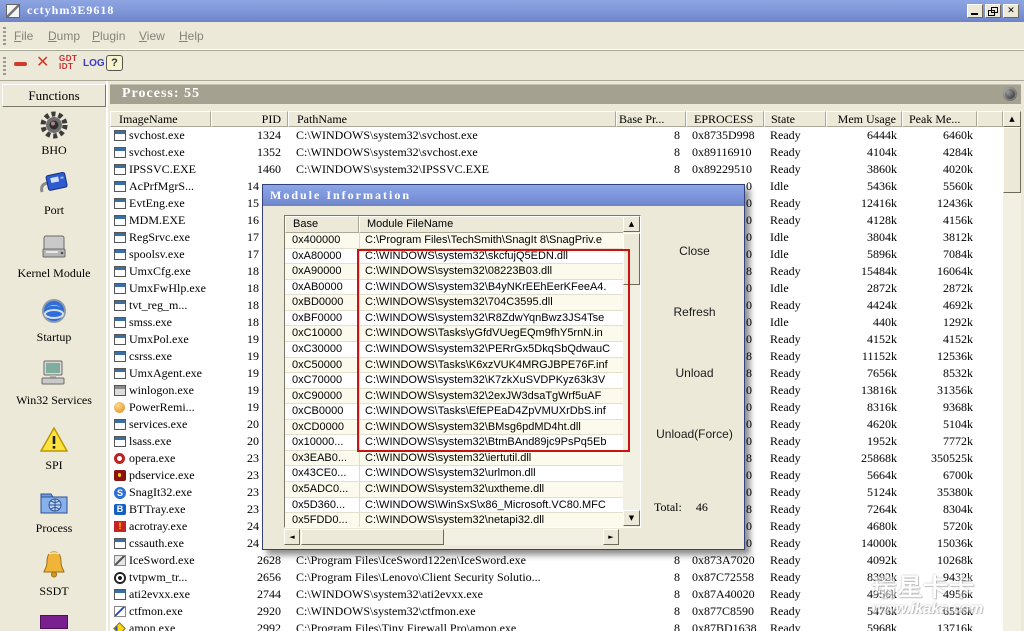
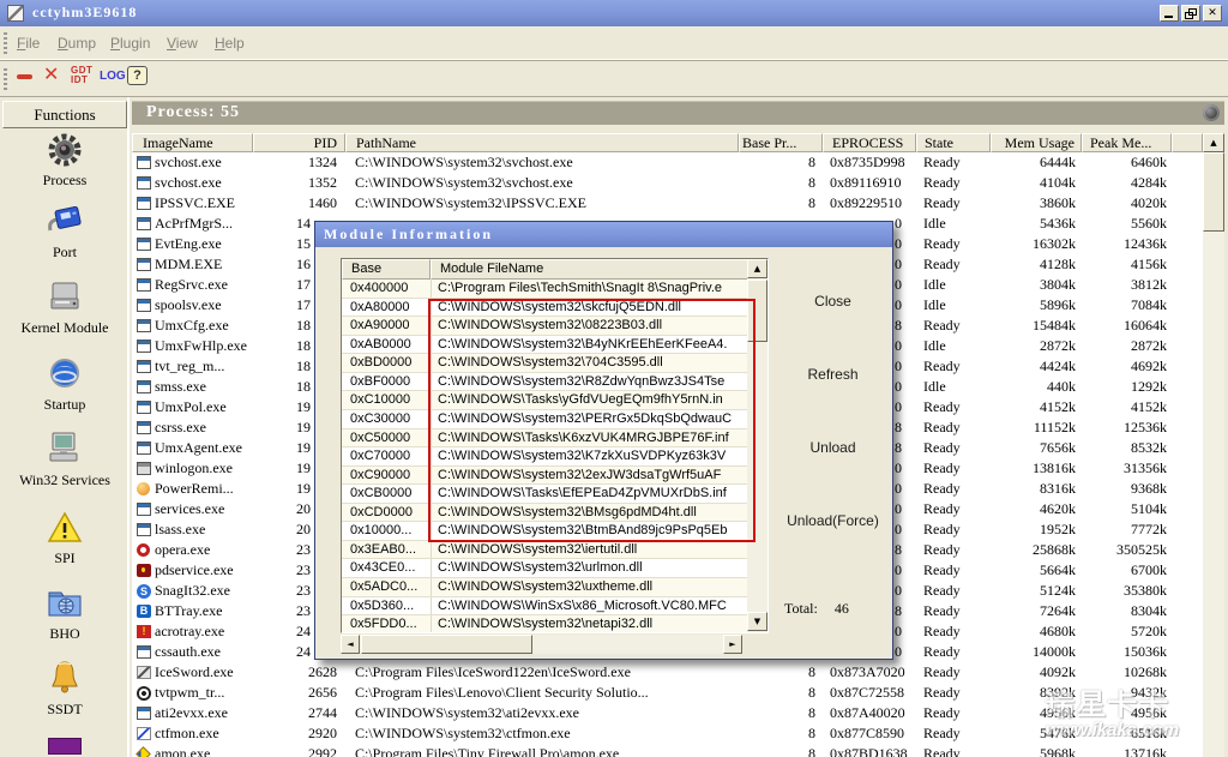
  cctyhm3E9618
  ✕
  File
  Dump
  Plugin
  View
  Help
  ✕
  GDT
  IDT
  LOG
  ?
  Functions
- BHO
+ Process
  Port
  Kernel Module
  Startup
  Win32 Services
  SPI
- Process
+ BHO
  SSDT
  Process: 55
  svchost.exe
  1324
  C:\WINDOWS\system32\svchost.exe
  8
  0x8735D998
  Ready
  6444k
  6460k
  svchost.exe
  1352
  C:\WINDOWS\system32\svchost.exe
  8
  0x89116910
  Ready
  4104k
  4284k
  IPSSVC.EXE
  1460
  C:\WINDOWS\system32\IPSSVC.EXE
  8
  0x89229510
  Ready
  3860k
  4020k
  AcPrfMgrS...
  14
  0
  Idle
  5436k
  5560k
  EvtEng.exe
  15
  0
  Ready
- 12416k
+ 16302k
  12436k
  MDM.EXE
  16
  0
  Ready
  4128k
  4156k
  RegSrvc.exe
  17
  0
  Idle
  3804k
  3812k
  spoolsv.exe
  17
  0
  Idle
  5896k
  7084k
  UmxCfg.exe
  18
  8
  Ready
  15484k
  16064k
  UmxFwHlp.exe
  18
  0
  Idle
  2872k
  2872k
  tvt_reg_m...
  18
  0
  Ready
  4424k
  4692k
  smss.exe
  18
  0
  Idle
  440k
  1292k
  UmxPol.exe
  19
  0
  Ready
  4152k
  4152k
  csrss.exe
  19
  8
  Ready
  11152k
  12536k
  UmxAgent.exe
  19
  8
  Ready
  7656k
  8532k
  winlogon.exe
  19
  0
  Ready
  13816k
  31356k
  PowerRemi...
  19
  0
  Ready
  8316k
  9368k
  services.exe
  20
  0
  Ready
  4620k
  5104k
  lsass.exe
  20
  0
  Ready
  1952k
  7772k
  opera.exe
  23
  8
  Ready
  25868k
  350525k
  pdservice.exe
  23
  0
  Ready
  5664k
  6700k
  S
  SnagIt32.exe
  23
  0
  Ready
  5124k
  35380k
  B
  BTTray.exe
  23
  8
  Ready
  7264k
  8304k
  !
  acrotray.exe
  24
  0
  Ready
  4680k
  5720k
  cssauth.exe
  24
  0
  Ready
  14000k
  15036k
  IceSword.exe
  2628
  C:\Program Files\IceSword122en\IceSword.exe
  8
  0x873A7020
  Ready
  4092k
  10268k
  tvtpwm_tr...
  2656
  C:\Program Files\Lenovo\Client Security Solutio...
  8
  0x87C72558
  Ready
  8392k
  9432k
  ati2evxx.exe
  2744
  C:\WINDOWS\system32\ati2evxx.exe
  8
  0x87A40020
  Ready
  4956k
  4956k
  ctfmon.exe
  2920
  C:\WINDOWS\system32\ctfmon.exe
  8
  0x877C8590
  Ready
  5476k
  6516k
  amon.exe
  2992
  C:\Program Files\Tiny Firewall Pro\amon.exe
  8
  0x87BD1638
  Ready
  5968k
  13716k
  ImageName
  PID
  PathName
  Base Pr...
  EPROCESS
  State
  Mem Usage
  Peak Me...
  ▲
  Module Information
  Base
  Module FileName
  0x400000
  C:\Program Files\TechSmith\SnagIt 8\SnagPriv.e
  0xA80000
  C:\WINDOWS\system32\skcfujQ5EDN.dll
  0xA90000
  C:\WINDOWS\system32\08223B03.dll
  0xAB0000
  C:\WINDOWS\system32\B4yNKrEEhEerKFeeA4.
  0xBD0000
  C:\WINDOWS\system32\704C3595.dll
  0xBF0000
  C:\WINDOWS\system32\R8ZdwYqnBwz3JS4Tse
  0xC10000
  C:\WINDOWS\Tasks\yGfdVUegEQm9fhY5rnN.in
  0xC30000
  C:\WINDOWS\system32\PERrGx5DkqSbQdwauC
  0xC50000
  C:\WINDOWS\Tasks\K6xzVUK4MRGJBPE76F.inf
  0xC70000
  C:\WINDOWS\system32\K7zkXuSVDPKyz63k3V
  0xC90000
  C:\WINDOWS\system32\2exJW3dsaTgWrf5uAF
  0xCB0000
  C:\WINDOWS\Tasks\EfEPEaD4ZpVMUXrDbS.inf
  0xCD0000
  C:\WINDOWS\system32\BMsg6pdMD4ht.dll
  0x10000...
  C:\WINDOWS\system32\BtmBAnd89jc9PsPq5Eb
  0x3EAB0...
  C:\WINDOWS\system32\iertutil.dll
  0x43CE0...
  C:\WINDOWS\system32\urlmon.dll
  0x5ADC0...
  C:\WINDOWS\system32\uxtheme.dll
  0x5D360...
  C:\WINDOWS\WinSxS\x86_Microsoft.VC80.MFC
  0x5FDD0...
  C:\WINDOWS\system32\netapi32.dll
  ▲
  ▼
  ◄
  ►
  Close
  Refresh
  Unload
  Unload(Force)
  Total: 46
  瑞星卡卡
  www.ikaka.com
